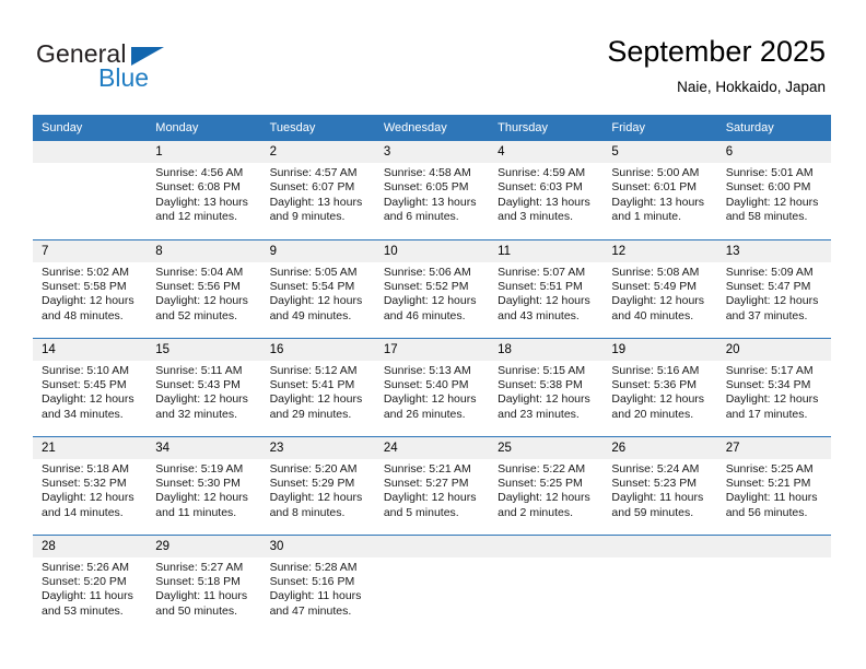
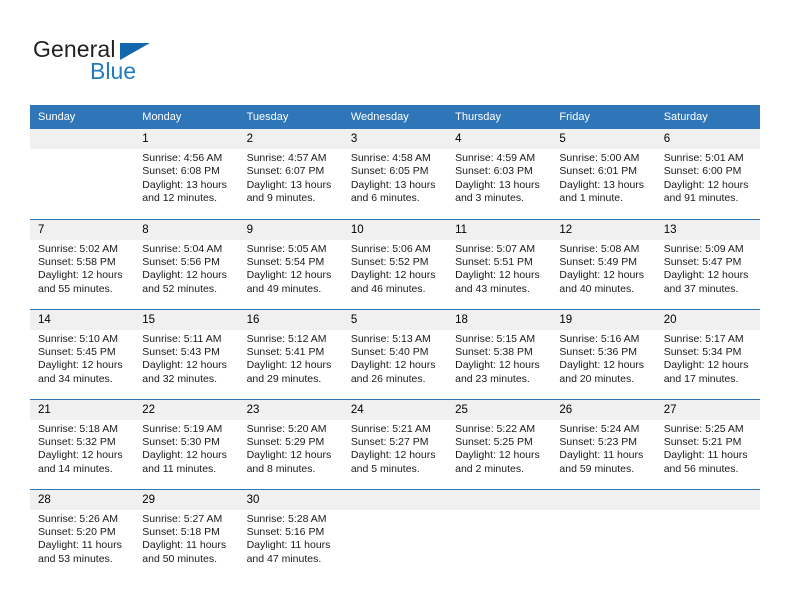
  General
  Blue
- September 2025
- Naie, Hokkaido, Japan
  Sunday	Monday	Tuesday	Wednesday	Thursday	Friday	Saturday
- 	1Sunrise: 4:56 AMSunset: 6:08 PMDaylight: 13 hoursand 12 minutes.	2Sunrise: 4:57 AMSunset: 6:07 PMDaylight: 13 hoursand 9 minutes.	3Sunrise: 4:58 AMSunset: 6:05 PMDaylight: 13 hoursand 6 minutes.	4Sunrise: 4:59 AMSunset: 6:03 PMDaylight: 13 hoursand 3 minutes.	5Sunrise: 5:00 AMSunset: 6:01 PMDaylight: 13 hoursand 1 minute.	6Sunrise: 5:01 AMSunset: 6:00 PMDaylight: 12 hoursand 58 minutes.
+ 	1Sunrise: 4:56 AMSunset: 6:08 PMDaylight: 13 hoursand 12 minutes.	2Sunrise: 4:57 AMSunset: 6:07 PMDaylight: 13 hoursand 9 minutes.	3Sunrise: 4:58 AMSunset: 6:05 PMDaylight: 13 hoursand 6 minutes.	4Sunrise: 4:59 AMSunset: 6:03 PMDaylight: 13 hoursand 3 minutes.	5Sunrise: 5:00 AMSunset: 6:01 PMDaylight: 13 hoursand 1 minute.	6Sunrise: 5:01 AMSunset: 6:00 PMDaylight: 12 hoursand 91 minutes.
- 7Sunrise: 5:02 AMSunset: 5:58 PMDaylight: 12 hoursand 48 minutes.	8Sunrise: 5:04 AMSunset: 5:56 PMDaylight: 12 hoursand 52 minutes.	9Sunrise: 5:05 AMSunset: 5:54 PMDaylight: 12 hoursand 49 minutes.	10Sunrise: 5:06 AMSunset: 5:52 PMDaylight: 12 hoursand 46 minutes.	11Sunrise: 5:07 AMSunset: 5:51 PMDaylight: 12 hoursand 43 minutes.	12Sunrise: 5:08 AMSunset: 5:49 PMDaylight: 12 hoursand 40 minutes.	13Sunrise: 5:09 AMSunset: 5:47 PMDaylight: 12 hoursand 37 minutes.
+ 7Sunrise: 5:02 AMSunset: 5:58 PMDaylight: 12 hoursand 55 minutes.	8Sunrise: 5:04 AMSunset: 5:56 PMDaylight: 12 hoursand 52 minutes.	9Sunrise: 5:05 AMSunset: 5:54 PMDaylight: 12 hoursand 49 minutes.	10Sunrise: 5:06 AMSunset: 5:52 PMDaylight: 12 hoursand 46 minutes.	11Sunrise: 5:07 AMSunset: 5:51 PMDaylight: 12 hoursand 43 minutes.	12Sunrise: 5:08 AMSunset: 5:49 PMDaylight: 12 hoursand 40 minutes.	13Sunrise: 5:09 AMSunset: 5:47 PMDaylight: 12 hoursand 37 minutes.
- 14Sunrise: 5:10 AMSunset: 5:45 PMDaylight: 12 hoursand 34 minutes.	15Sunrise: 5:11 AMSunset: 5:43 PMDaylight: 12 hoursand 32 minutes.	16Sunrise: 5:12 AMSunset: 5:41 PMDaylight: 12 hoursand 29 minutes.	17Sunrise: 5:13 AMSunset: 5:40 PMDaylight: 12 hoursand 26 minutes.	18Sunrise: 5:15 AMSunset: 5:38 PMDaylight: 12 hoursand 23 minutes.	19Sunrise: 5:16 AMSunset: 5:36 PMDaylight: 12 hoursand 20 minutes.	20Sunrise: 5:17 AMSunset: 5:34 PMDaylight: 12 hoursand 17 minutes.
+ 14Sunrise: 5:10 AMSunset: 5:45 PMDaylight: 12 hoursand 34 minutes.	15Sunrise: 5:11 AMSunset: 5:43 PMDaylight: 12 hoursand 32 minutes.	16Sunrise: 5:12 AMSunset: 5:41 PMDaylight: 12 hoursand 29 minutes.	5Sunrise: 5:13 AMSunset: 5:40 PMDaylight: 12 hoursand 26 minutes.	18Sunrise: 5:15 AMSunset: 5:38 PMDaylight: 12 hoursand 23 minutes.	19Sunrise: 5:16 AMSunset: 5:36 PMDaylight: 12 hoursand 20 minutes.	20Sunrise: 5:17 AMSunset: 5:34 PMDaylight: 12 hoursand 17 minutes.
- 21Sunrise: 5:18 AMSunset: 5:32 PMDaylight: 12 hoursand 14 minutes.	34Sunrise: 5:19 AMSunset: 5:30 PMDaylight: 12 hoursand 11 minutes.	23Sunrise: 5:20 AMSunset: 5:29 PMDaylight: 12 hoursand 8 minutes.	24Sunrise: 5:21 AMSunset: 5:27 PMDaylight: 12 hoursand 5 minutes.	25Sunrise: 5:22 AMSunset: 5:25 PMDaylight: 12 hoursand 2 minutes.	26Sunrise: 5:24 AMSunset: 5:23 PMDaylight: 11 hoursand 59 minutes.	27Sunrise: 5:25 AMSunset: 5:21 PMDaylight: 11 hoursand 56 minutes.
+ 21Sunrise: 5:18 AMSunset: 5:32 PMDaylight: 12 hoursand 14 minutes.	22Sunrise: 5:19 AMSunset: 5:30 PMDaylight: 12 hoursand 11 minutes.	23Sunrise: 5:20 AMSunset: 5:29 PMDaylight: 12 hoursand 8 minutes.	24Sunrise: 5:21 AMSunset: 5:27 PMDaylight: 12 hoursand 5 minutes.	25Sunrise: 5:22 AMSunset: 5:25 PMDaylight: 12 hoursand 2 minutes.	26Sunrise: 5:24 AMSunset: 5:23 PMDaylight: 11 hoursand 59 minutes.	27Sunrise: 5:25 AMSunset: 5:21 PMDaylight: 11 hoursand 56 minutes.
  28Sunrise: 5:26 AMSunset: 5:20 PMDaylight: 11 hoursand 53 minutes.	29Sunrise: 5:27 AMSunset: 5:18 PMDaylight: 11 hoursand 50 minutes.	30Sunrise: 5:28 AMSunset: 5:16 PMDaylight: 11 hoursand 47 minutes.
